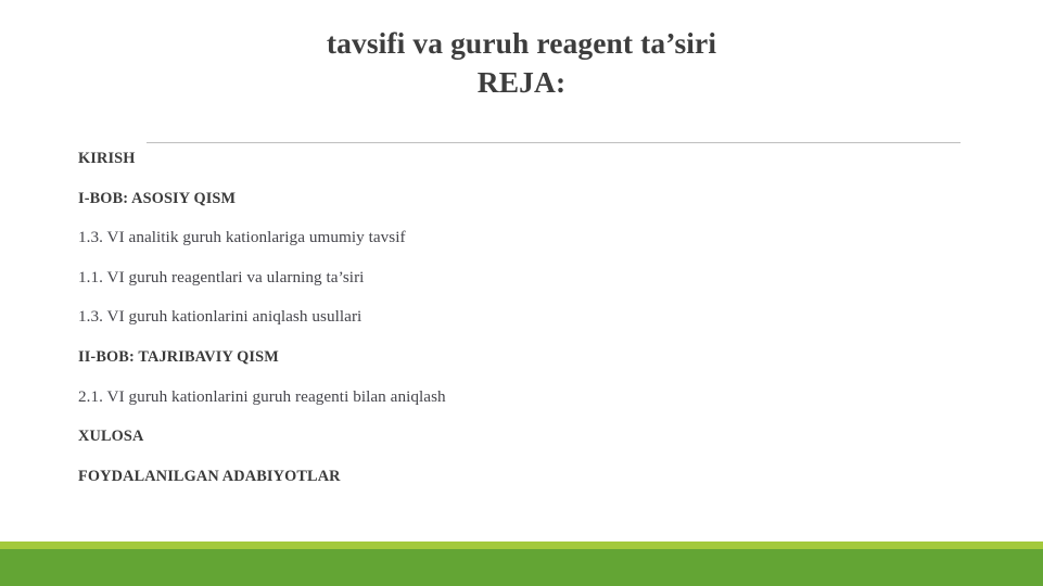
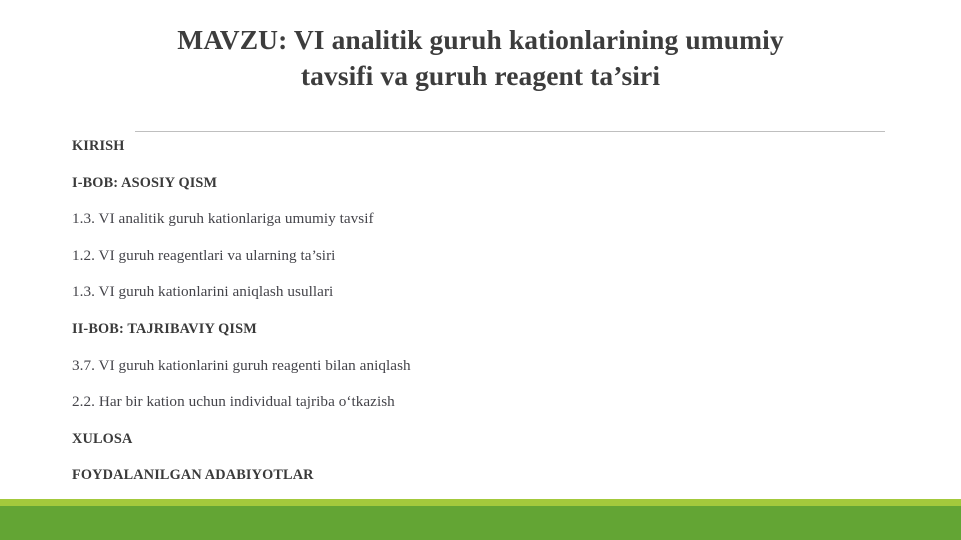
+ MAVZU: VI analitik guruh kationlarining umumiy
  tavsifi va guruh reagent ta’siri
- REJA:
  KIRISH
  I-BOB: ASOSIY QISM
  1.3. VI analitik guruh kationlariga umumiy tavsif
- 1.1. VI guruh reagentlari va ularning ta’siri
+ 1.2. VI guruh reagentlari va ularning ta’siri
  1.3. VI guruh kationlarini aniqlash usullari
  II-BOB: TAJRIBAVIY QISM
- 2.1. VI guruh kationlarini guruh reagenti bilan aniqlash
+ 3.7. VI guruh kationlarini guruh reagenti bilan aniqlash
+ 2.2. Har bir kation uchun individual tajriba oʻtkazish
  XULOSA
  FOYDALANILGAN ADABIYOTLAR
